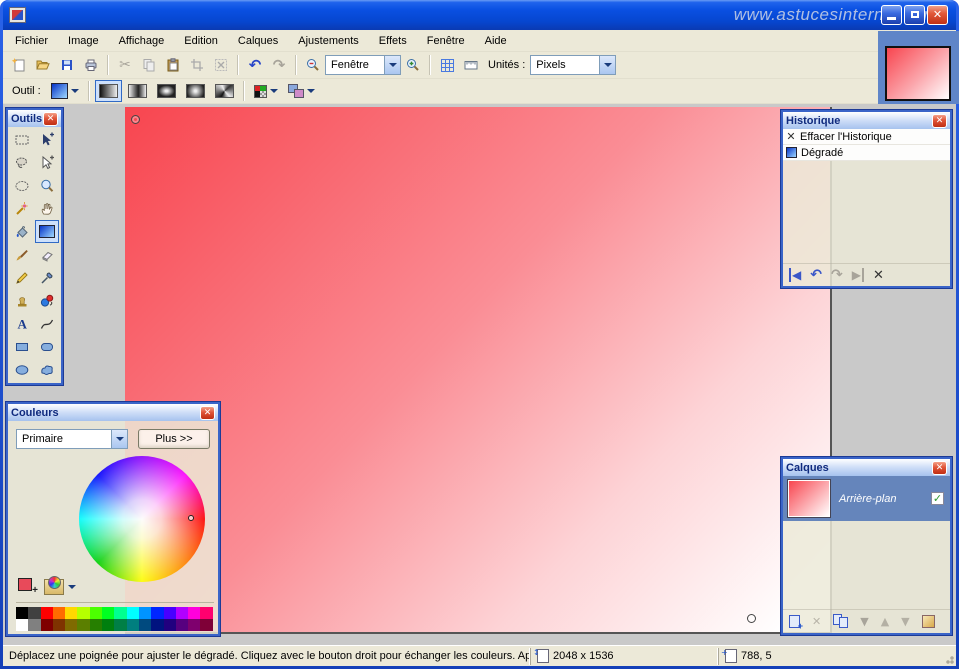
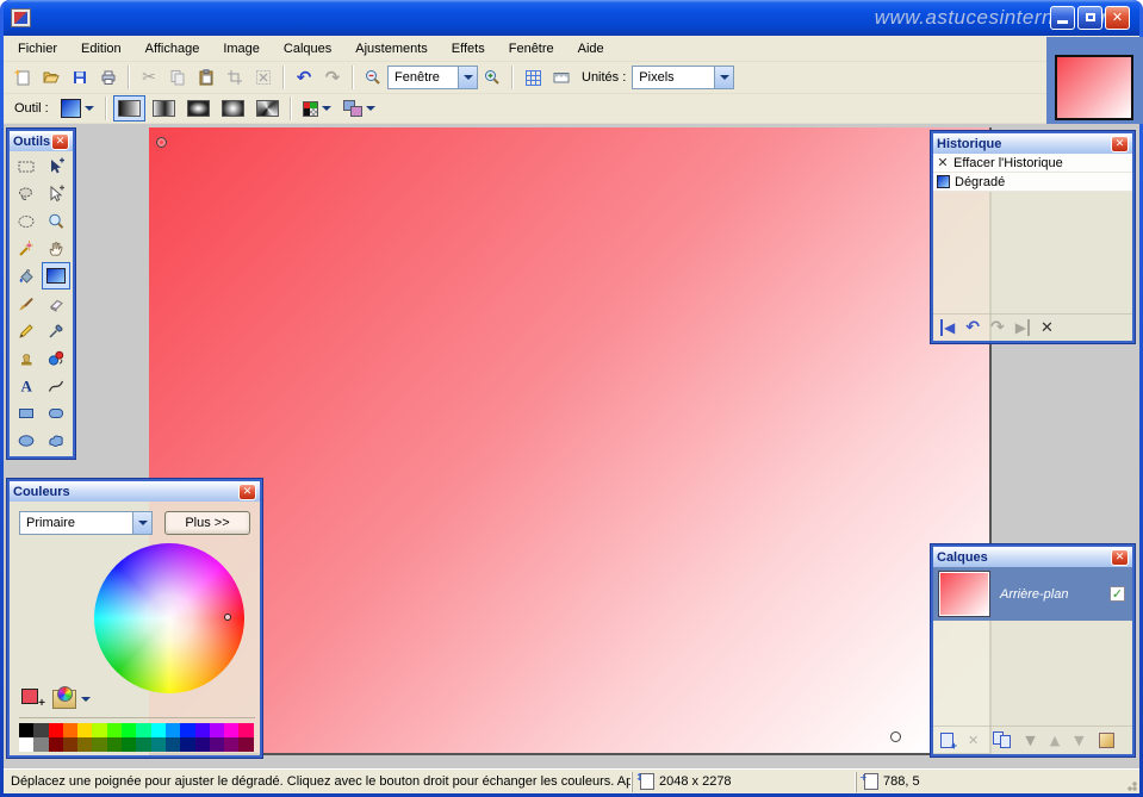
  www.astucesintern
  ✕
  Fichier
- Image
+ Edition
  Affichage
- Edition
+ Image
  Calques
  Ajustements
  Effets
  Fenêtre
  Aide
  ✂
  ↶
  ↷
  Fenêtre
  Unités :
  Pixels
  Outil :
  Outils
  ✕
  A
  Historique
  ✕
  ✕
  Effacer l'Historique
  Dégradé
  ◀
  ↶
  ↷
  ▶
  ✕
  Couleurs
  ✕
  Primaire
  Plus >>
  +
  Calques
  ✕
  Arrière-plan
  ✓
  +
  ✕
  ▼
  ▲
  ▼
  Déplacez une poignée pour ajuster le dégradé. Cliquez avec le bouton droit pour échanger les couleurs. Ap
  ↕
- 2048 x 1536
+ 2048 x 2278
  +
  788, 5
